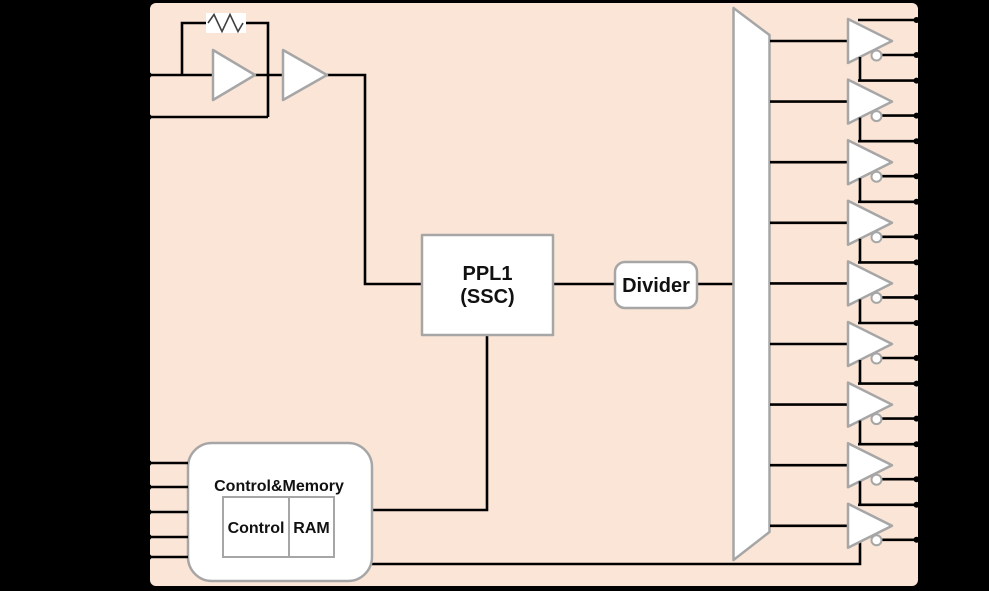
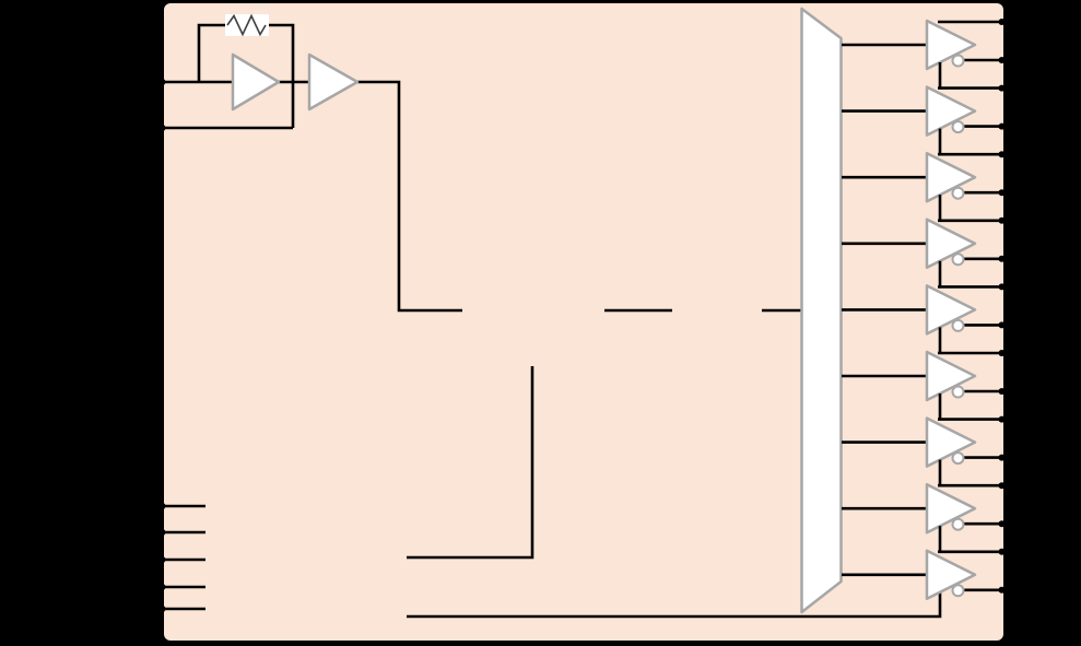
- PPL1
- (SSC)
- Divider
- Control&Memory
- Control
- RAM
